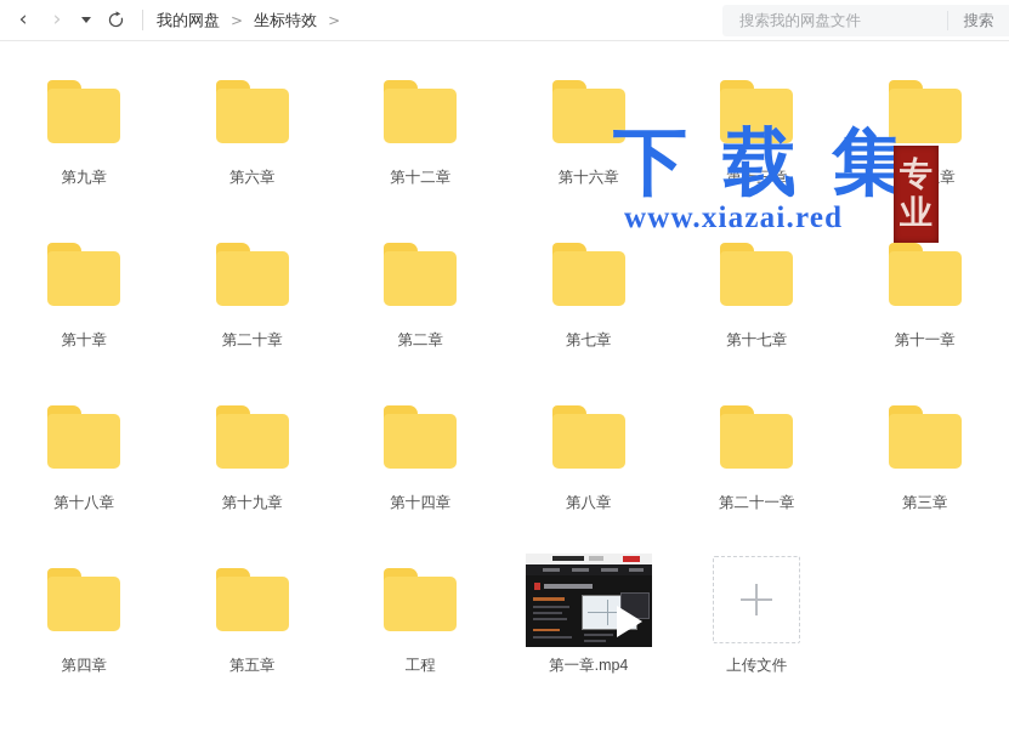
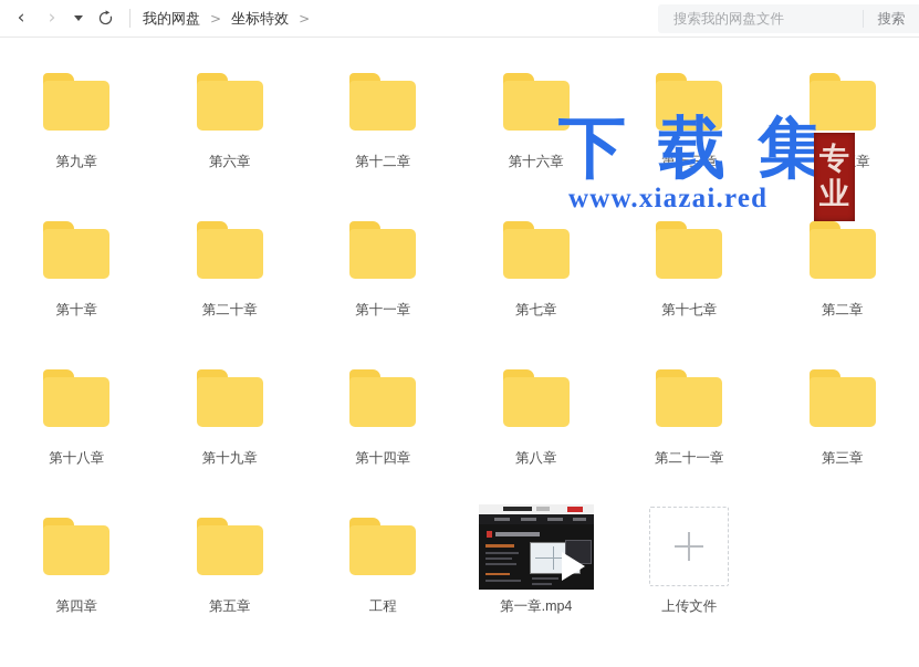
  ‹
  ›
  我的网盘
  >
  坐标特效
  >
  搜索我的网盘文件
  搜索
  第九章
  第六章
  第十二章
  第十六章
  第十三章
  第十章
  第二十章
- 第二章
+ 第十一章
  第七章
  第十七章
- 第十一章
+ 第二章
  第十八章
  第十九章
  第十四章
  第八章
  第二十一章
  第三章
  第四章
  第五章
  工程
  第一章.mp4
  上传文件
  下 载 集
  www.xiazai.red
  专
  业
